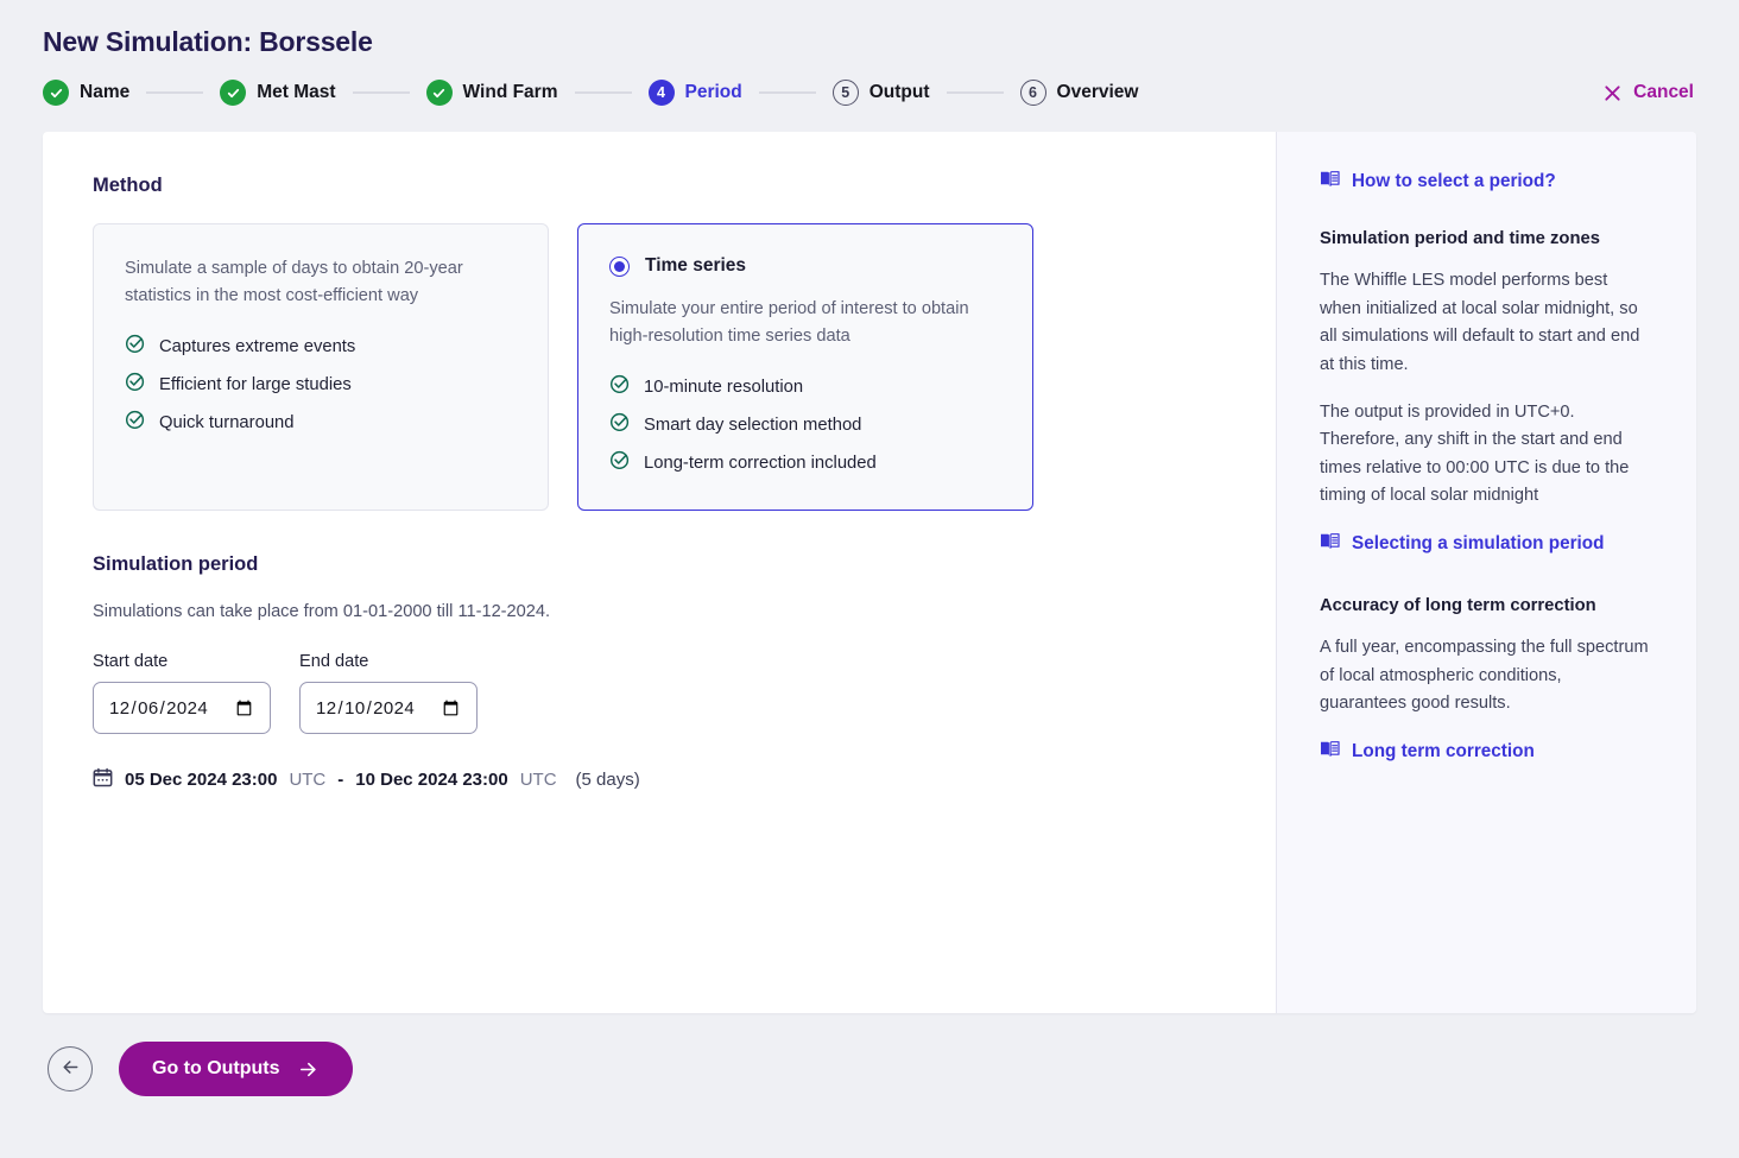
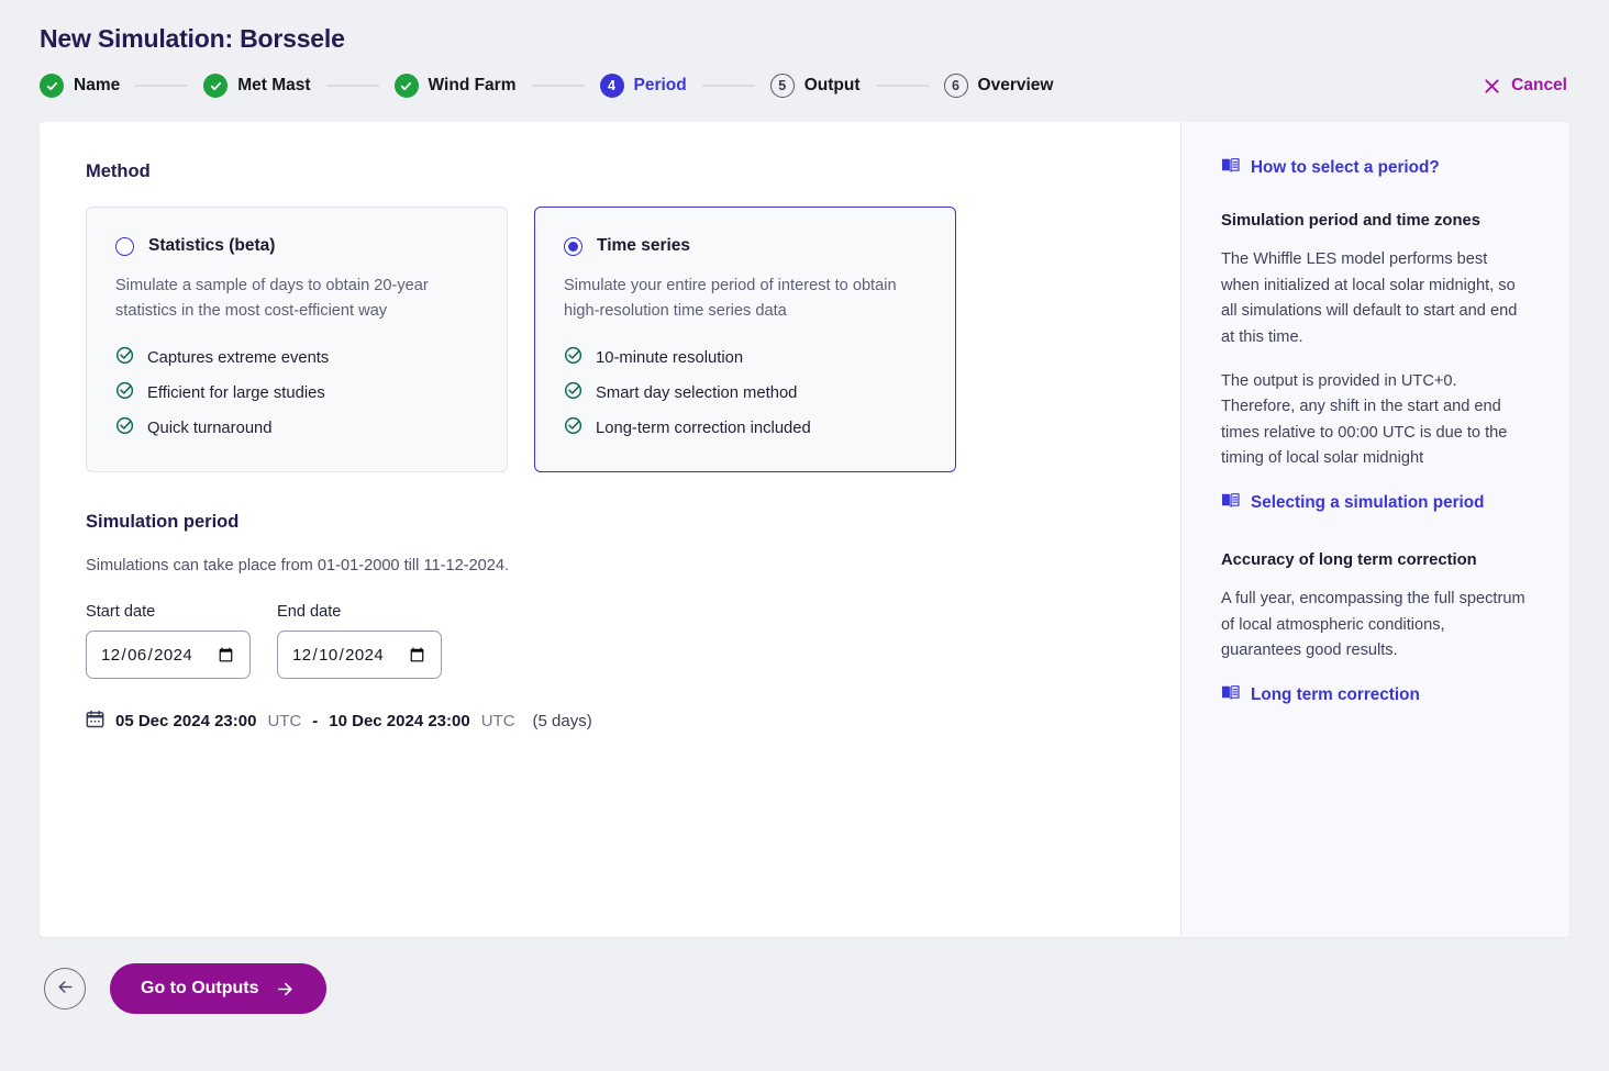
  New Simulation: Borssele
  Name
  Met Mast
  Wind Farm
  4
  Period
  5
  Output
  6
  Overview
  Cancel
  Method
+ Statistics (beta)
  Simulate a sample of days to obtain 20-year statistics in the most cost-efficient way
  Captures extreme events
  Efficient for large studies
  Quick turnaround
  Time series
  Simulate your entire period of interest to obtain high-resolution time series data
  10-minute resolution
  Smart day selection method
  Long-term correction included
  Simulation period
  Simulations can take place from 01-01-2000 till 11-12-2024.
  Start date
  End date
  05 Dec 2024 23:00
  UTC
  -
  10 Dec 2024 23:00
  UTC
  (5 days)
  How to select a period?
  Simulation period and time zones
  The Whiffle LES model performs best when initialized at local solar midnight, so all simulations will default to start and end at this time.
  The output is provided in UTC+0. Therefore, any shift in the start and end times relative to 00:00 UTC is due to the timing of local solar midnight
  Selecting a simulation period
  Accuracy of long term correction
  A full year, encompassing the full spectrum of local atmospheric conditions, guarantees good results.
  Long term correction
  Go to Outputs
